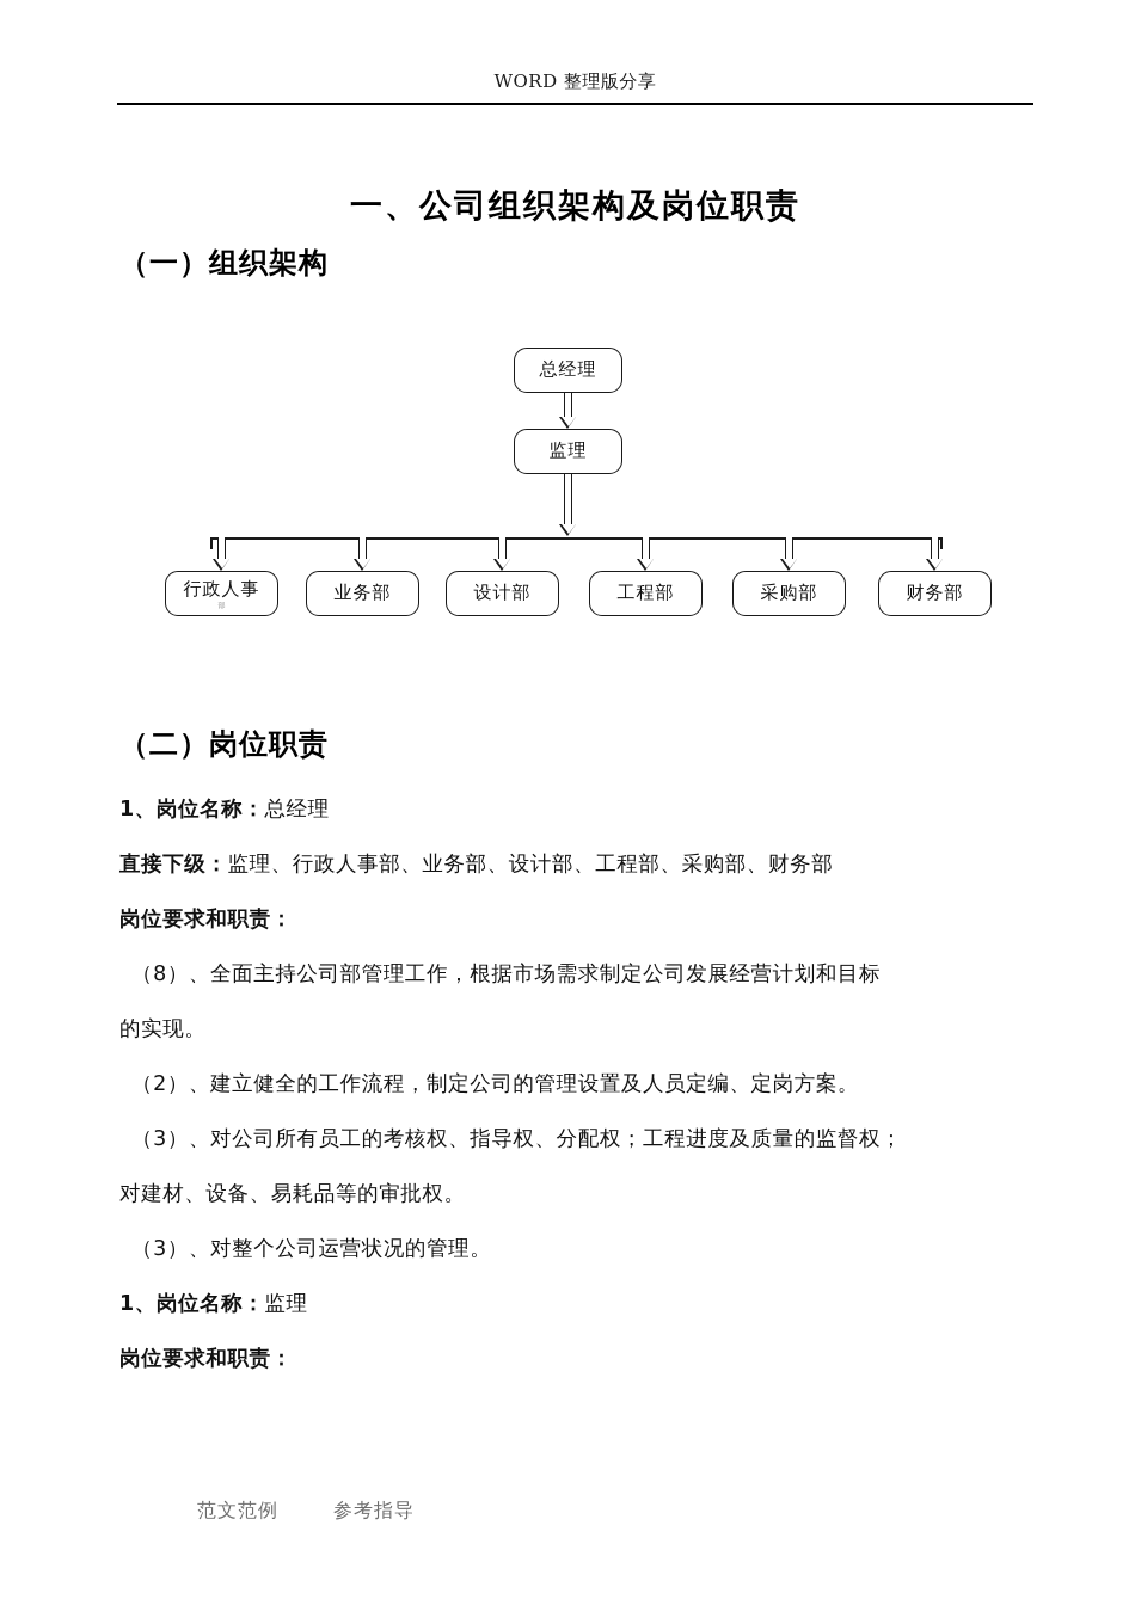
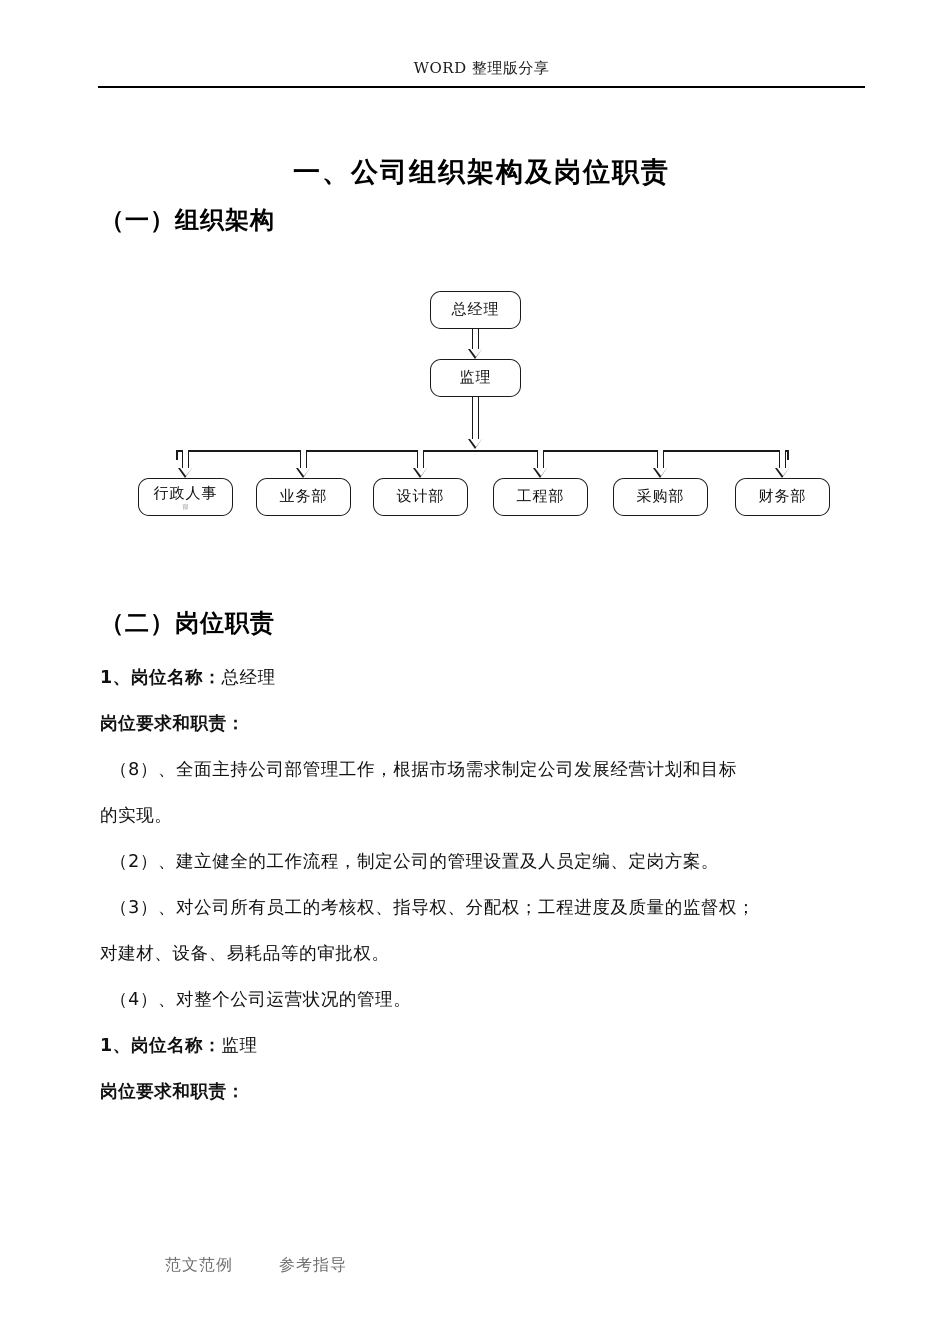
  WORD 整理版分享
  一、公司组织架构及岗位职责
  （一）组织架构
  总经理
  监理
  行政人事
  业务部
  设计部
  工程部
  采购部
  财务部
  （二）岗位职责
  1、岗位名称：总经理
- 直接下级：监理、行政人事部、业务部、设计部、工程部、采购部、财务部
  岗位要求和职责：
  （8）、全面主持公司部管理工作，根据市场需求制定公司发展经营计划和目标
  的实现。
  （2）、建立健全的工作流程，制定公司的管理设置及人员定编、定岗方案。
  （3）、对公司所有员工的考核权、指导权、分配权；工程进度及质量的监督权；
  对建材、设备、易耗品等的审批权。
- （3）、对整个公司运营状况的管理。
+ （4）、对整个公司运营状况的管理。
  1、岗位名称：监理
  岗位要求和职责：
  范文范例 参考指导
